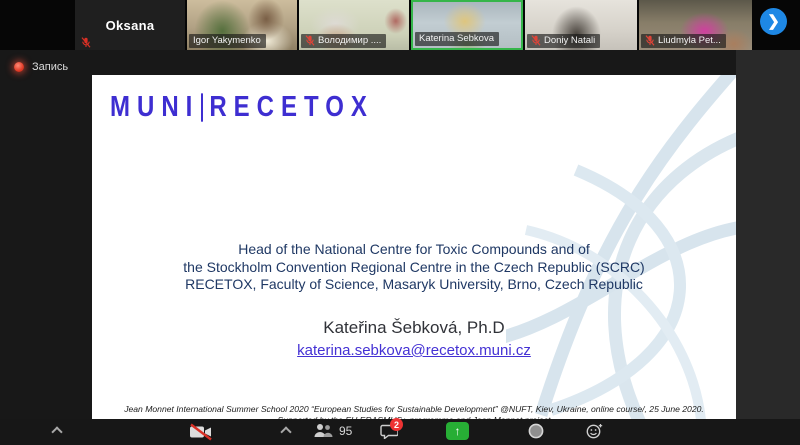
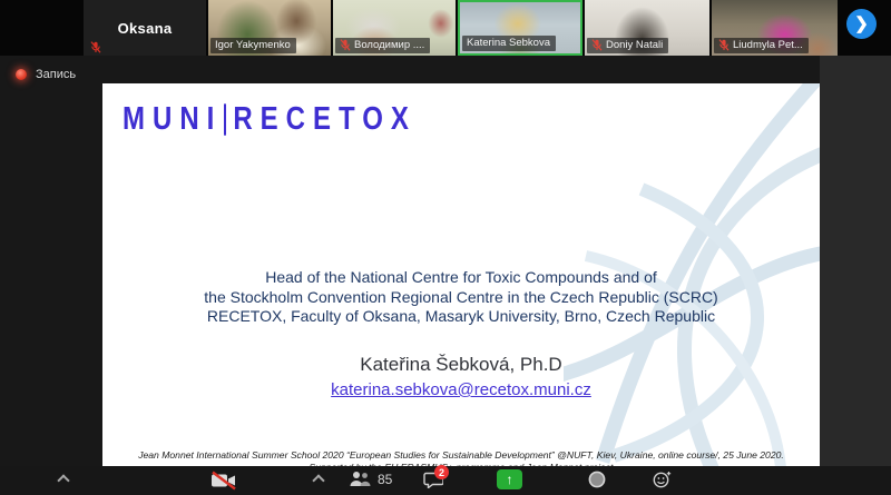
  Oksana
  Igor Yakymenko
  Володимир ....
  Katerina Sebkova
  Doniy Natali
  Liudmyla Pet...
  ❯
  Запись
  MUNI
  RECETOX
  Head of the National Centre for Toxic Compounds and of
  the Stockholm Convention Regional Centre in the Czech Republic (SCRC)
- RECETOX, Faculty of Science, Masaryk University, Brno, Czech Republic
+ RECETOX, Faculty of Oksana, Masaryk University, Brno, Czech Republic
  Kateřina Šebková, Ph.D
  katerina.sebkova@recetox.muni.cz
  Jean Monnet International Summer School 2020 “European Studies for Sustainable Development” @NUFT, Kiev, Ukraine, online course/, 25 June 2020.
- 95
+ 85
  2
  ↑
